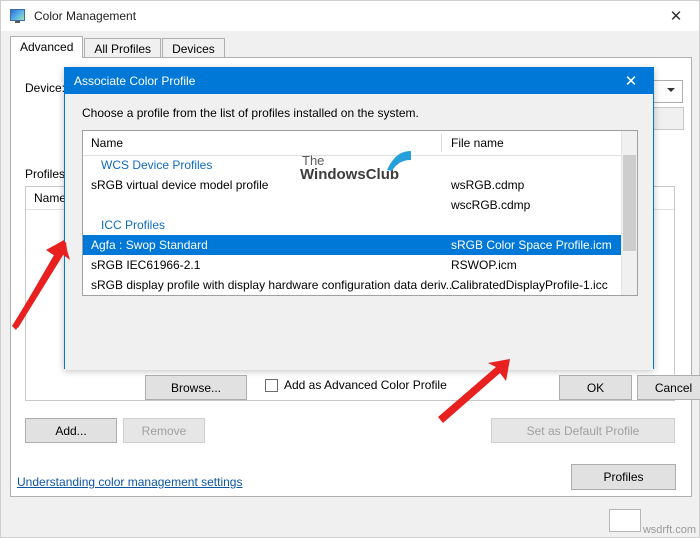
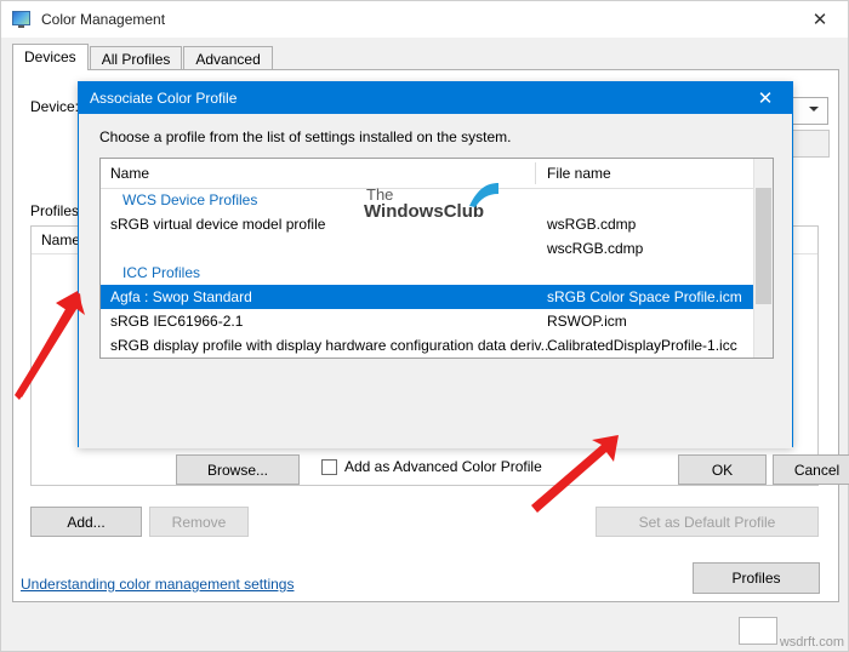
  Color Management
  ✕
- Advanced
+ Devices
  All Profiles
- Devices
+ Advanced
  Device
  Profiles
  Name
  Add...
  Remove
  Set as Default Profile
  Understanding color management settings
  Profiles
  wsdrft.com
  Associate Color Profile
  ✕
- Choose a profile from the list of profiles installed on the system.
+ Choose a profile from the list of settings installed on the system.
  Name
  File name
  WCS Device Profiles
  sRGB virtual device model profile
  wsRGB.cdmp
  wscRGB.cdmp
  ICC Profiles
  Agfa : Swop Standard
  sRGB Color Space Profile.icm
  sRGB IEC61966-2.1
  RSWOP.icm
  sRGB display profile with display hardware configuration data deriv...
  CalibratedDisplayProfile-1.icc
  Browse...
  Add as Advanced Color Profile
  OK
  Cancel
  The
  WindowsClub
